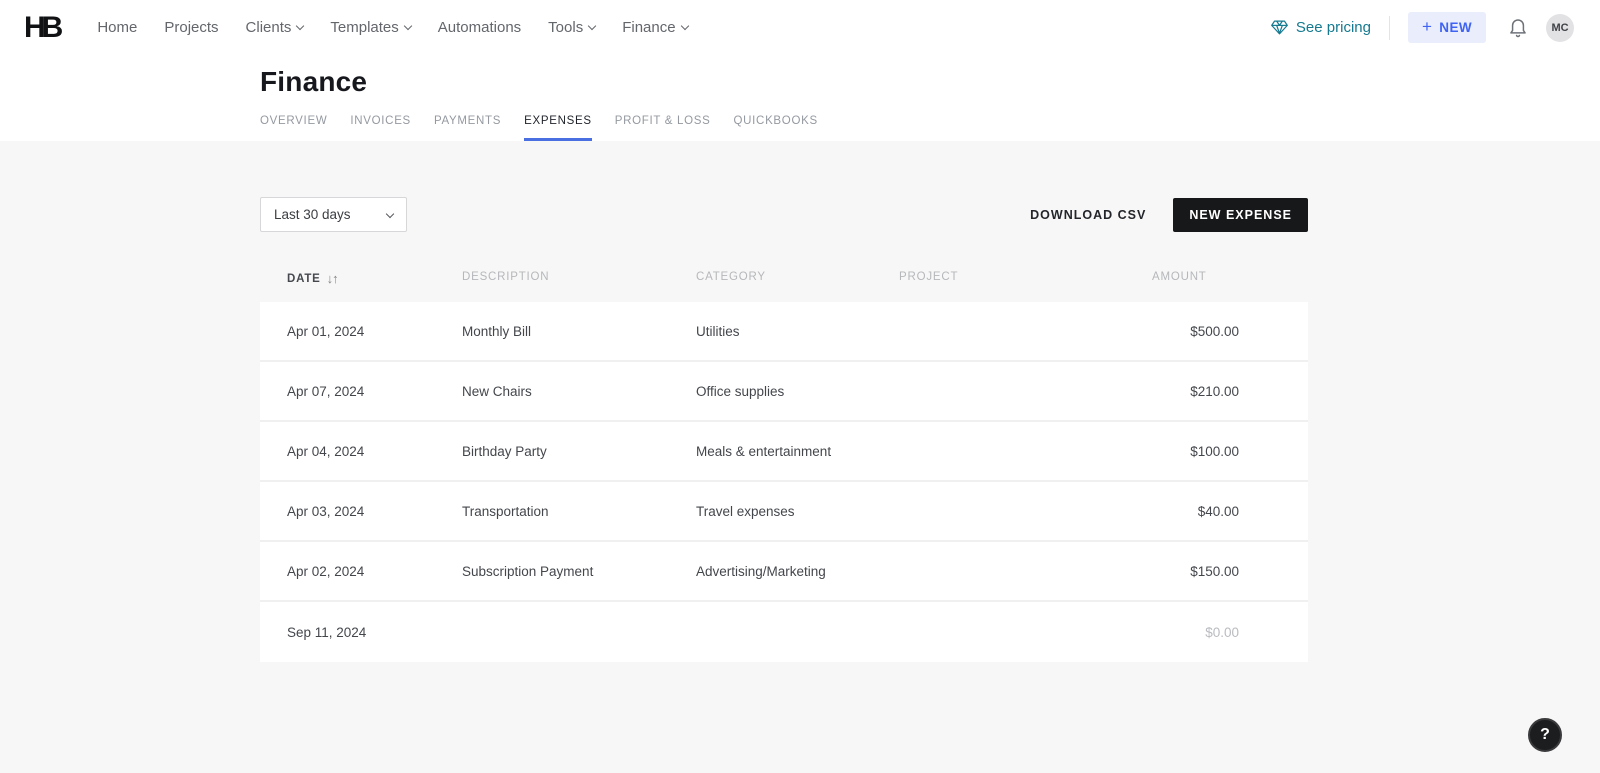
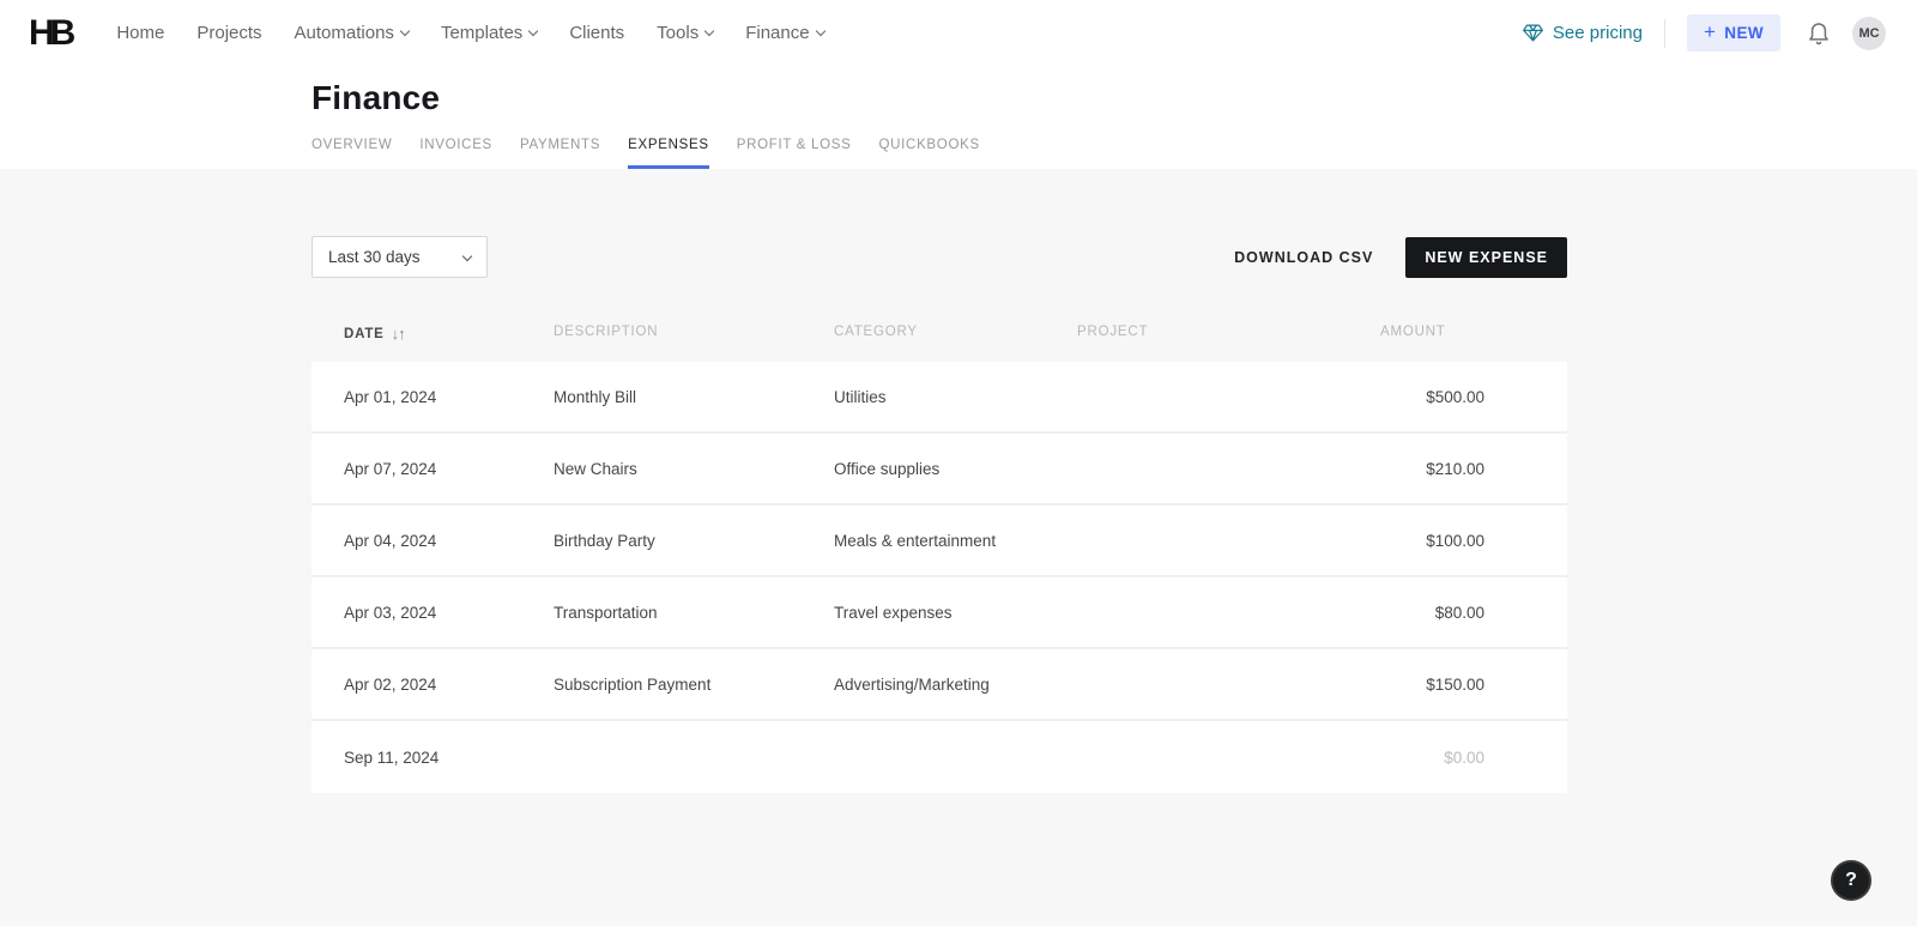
  HB
  Home
  Projects
- Clients
+ Automations
  Templates
- Automations
+ Clients
  Tools
  Finance
  See pricing
  +
  NEW
  MC
  Finance
  OVERVIEW
  INVOICES
  PAYMENTS
  EXPENSES
  PROFIT & LOSS
  QUICKBOOKS
  Last 30 days
  DOWNLOAD CSV
  NEW EXPENSE
  DATE
  ↓↑
  DESCRIPTION
  CATEGORY
  PROJECT
  AMOUNT
  Apr 01, 2024
  Monthly Bill
  Utilities
  $500.00
  Apr 07, 2024
  New Chairs
  Office supplies
  $210.00
  Apr 04, 2024
  Birthday Party
  Meals & entertainment
  $100.00
  Apr 03, 2024
  Transportation
  Travel expenses
- $40.00
+ $80.00
  Apr 02, 2024
  Subscription Payment
  Advertising/Marketing
  $150.00
  Sep 11, 2024
  $0.00
  ?
